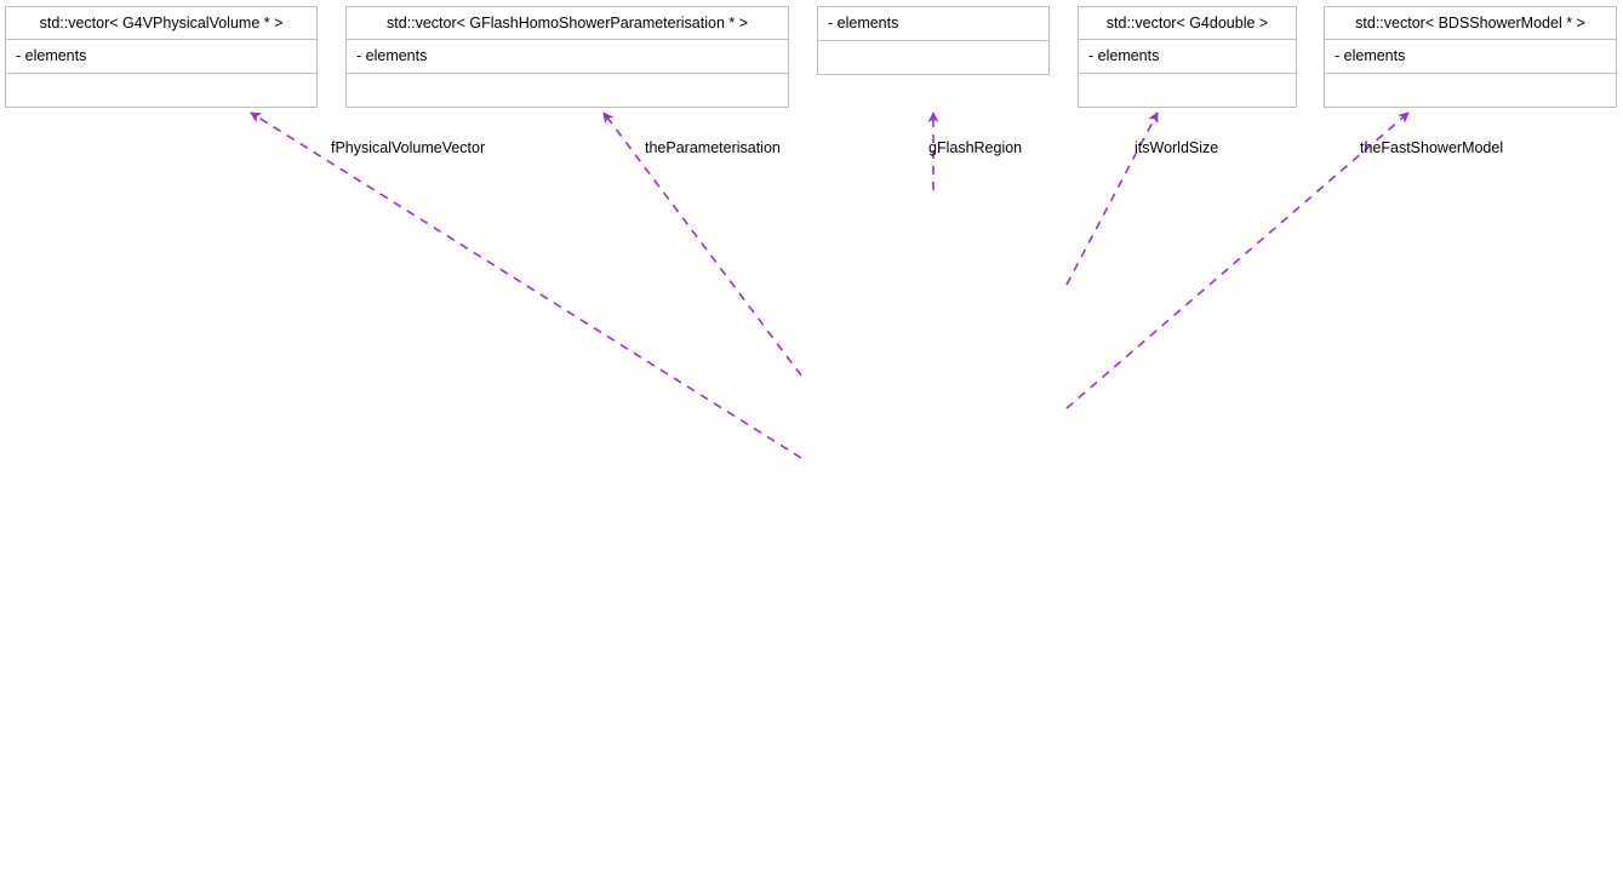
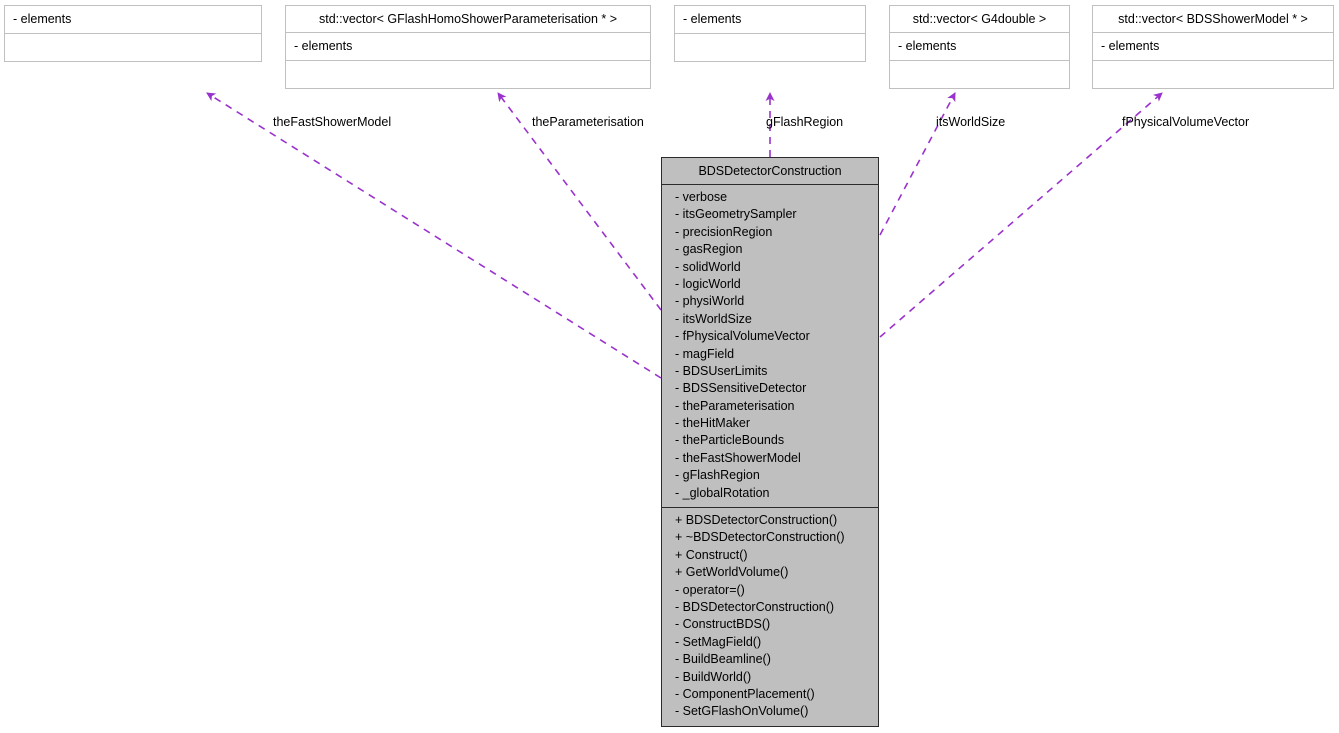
- std::vector< G4VPhysicalVolume * >
  - elements
  std::vector< GFlashHomoShowerParameterisation * >
  - elements
  - elements
  std::vector< G4double >
  - elements
  std::vector< BDSShowerModel * >
  - elements
- fPhysicalVolumeVector
+ theFastShowerModel
  theParameterisation
  gFlashRegion
  itsWorldSize
- theFastShowerModel
+ fPhysicalVolumeVector
+ BDSDetectorConstruction
+ - verbose
+ - itsGeometrySampler
+ - precisionRegion
+ - gasRegion
+ - solidWorld
+ - logicWorld
+ - physiWorld
+ - itsWorldSize
+ - fPhysicalVolumeVector
+ - magField
+ - BDSUserLimits
+ - BDSSensitiveDetector
+ - theParameterisation
+ - theHitMaker
+ - theParticleBounds
+ - theFastShowerModel
+ - gFlashRegion
+ - _globalRotation
+ + BDSDetectorConstruction()
+ + ~BDSDetectorConstruction()
+ + Construct()
+ + GetWorldVolume()
+ - operator=()
+ - BDSDetectorConstruction()
+ - ConstructBDS()
+ - SetMagField()
+ - BuildBeamline()
+ - BuildWorld()
+ - ComponentPlacement()
+ - SetGFlashOnVolume()
